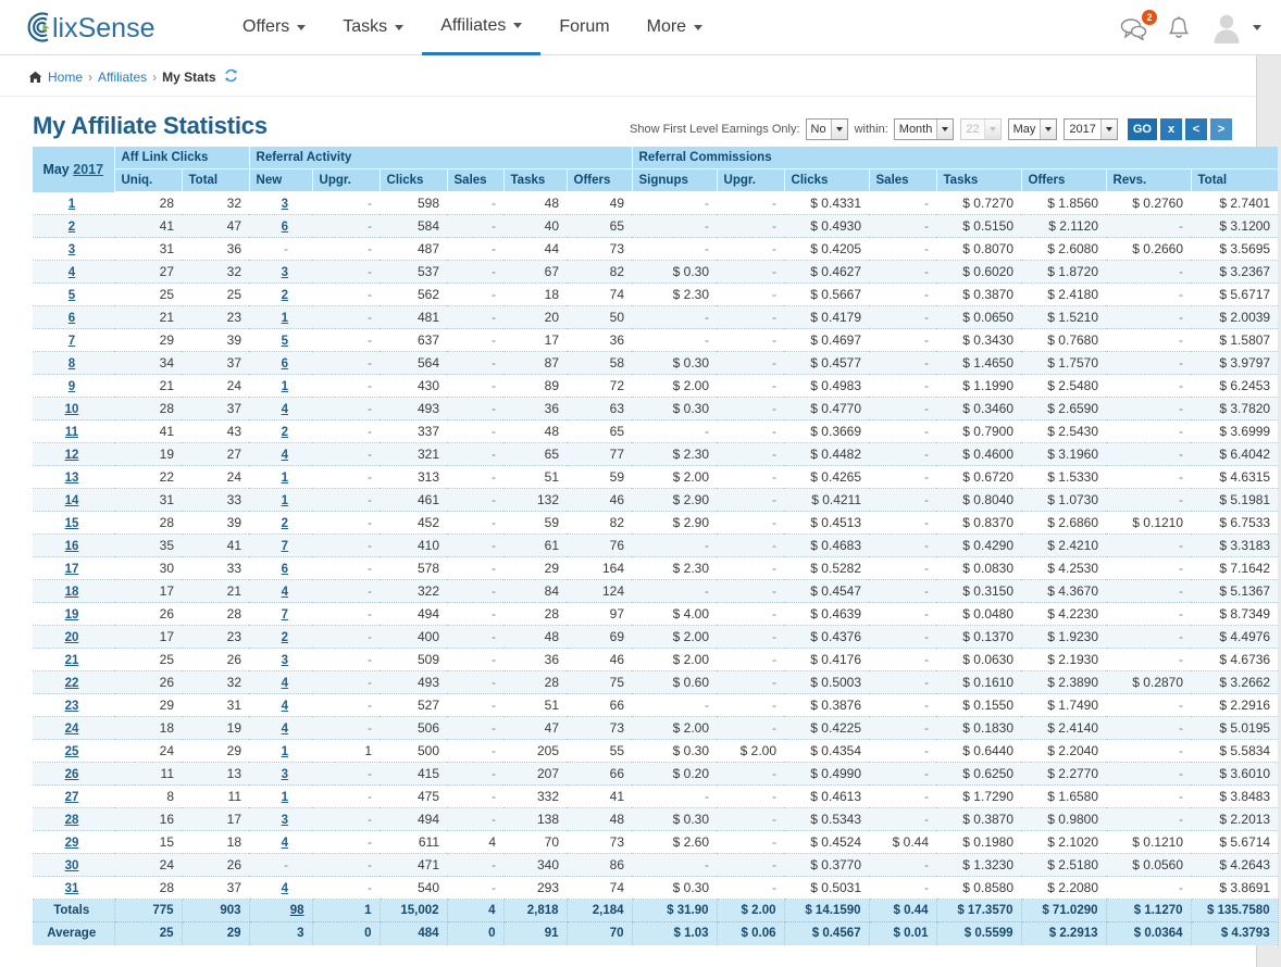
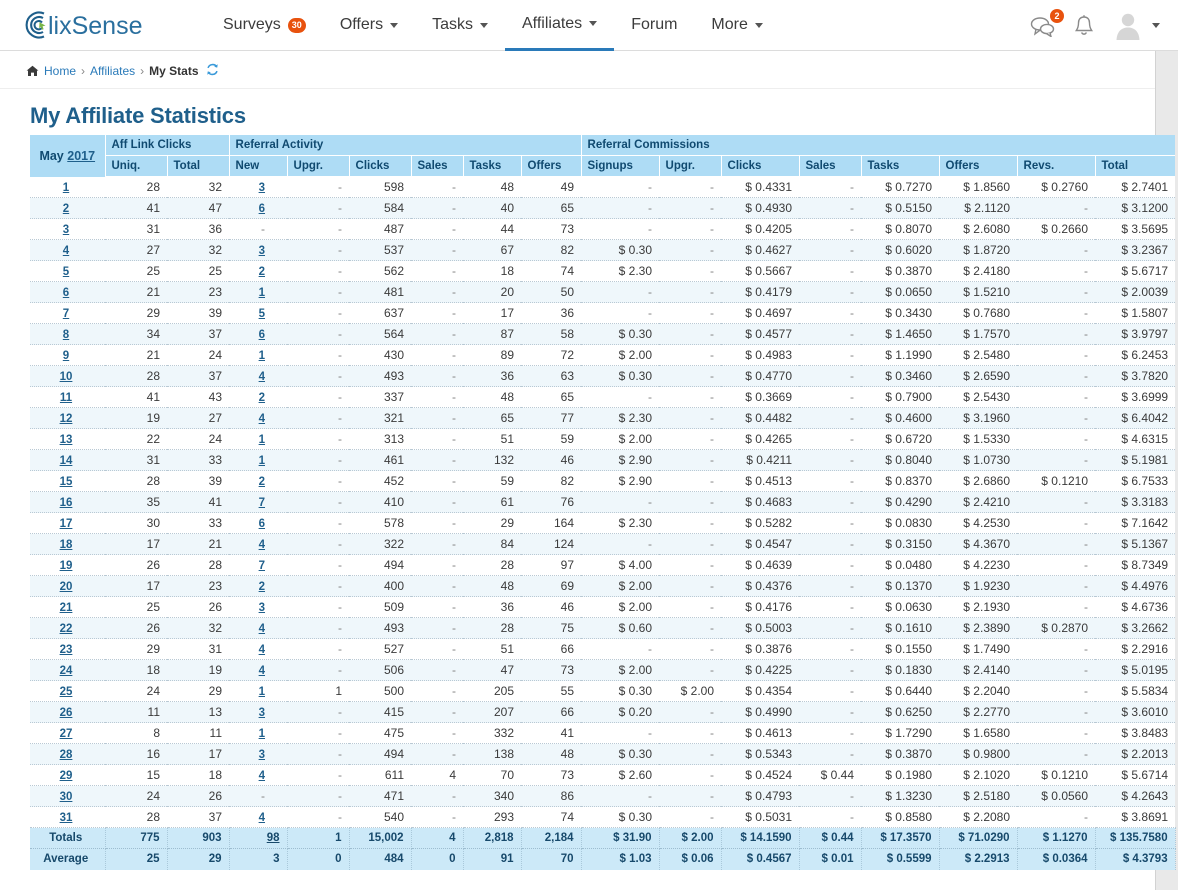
  lixSense
+ Surveys
+ 30
  Offers
  Tasks
  Affiliates
  Forum
  More
  2
  Home
  ›
  Affiliates
  ›
  My Stats
  My Affiliate Statistics
- Show First Level Earnings Only:
- No
- within:
- Month
- 22
- May
- 2017
- GO
- x
- <
- >
  May 2017	Aff Link Clicks	Referral Activity	Referral Commissions
  Uniq.	Total	New	Upgr.	Clicks	Sales	Tasks	Offers	Signups	Upgr.	Clicks	Sales	Tasks	Offers	Revs.	Total
  1	28	32	3	-	598	-	48	49	-	-	$ 0.4331	-	$ 0.7270	$ 1.8560	$ 0.2760	$ 2.7401
  2	41	47	6	-	584	-	40	65	-	-	$ 0.4930	-	$ 0.5150	$ 2.1120	-	$ 3.1200
  3	31	36	-	-	487	-	44	73	-	-	$ 0.4205	-	$ 0.8070	$ 2.6080	$ 0.2660	$ 3.5695
  4	27	32	3	-	537	-	67	82	$ 0.30	-	$ 0.4627	-	$ 0.6020	$ 1.8720	-	$ 3.2367
  5	25	25	2	-	562	-	18	74	$ 2.30	-	$ 0.5667	-	$ 0.3870	$ 2.4180	-	$ 5.6717
  6	21	23	1	-	481	-	20	50	-	-	$ 0.4179	-	$ 0.0650	$ 1.5210	-	$ 2.0039
  7	29	39	5	-	637	-	17	36	-	-	$ 0.4697	-	$ 0.3430	$ 0.7680	-	$ 1.5807
  8	34	37	6	-	564	-	87	58	$ 0.30	-	$ 0.4577	-	$ 1.4650	$ 1.7570	-	$ 3.9797
  9	21	24	1	-	430	-	89	72	$ 2.00	-	$ 0.4983	-	$ 1.1990	$ 2.5480	-	$ 6.2453
  10	28	37	4	-	493	-	36	63	$ 0.30	-	$ 0.4770	-	$ 0.3460	$ 2.6590	-	$ 3.7820
  11	41	43	2	-	337	-	48	65	-	-	$ 0.3669	-	$ 0.7900	$ 2.5430	-	$ 3.6999
  12	19	27	4	-	321	-	65	77	$ 2.30	-	$ 0.4482	-	$ 0.4600	$ 3.1960	-	$ 6.4042
  13	22	24	1	-	313	-	51	59	$ 2.00	-	$ 0.4265	-	$ 0.6720	$ 1.5330	-	$ 4.6315
  14	31	33	1	-	461	-	132	46	$ 2.90	-	$ 0.4211	-	$ 0.8040	$ 1.0730	-	$ 5.1981
  15	28	39	2	-	452	-	59	82	$ 2.90	-	$ 0.4513	-	$ 0.8370	$ 2.6860	$ 0.1210	$ 6.7533
  16	35	41	7	-	410	-	61	76	-	-	$ 0.4683	-	$ 0.4290	$ 2.4210	-	$ 3.3183
  17	30	33	6	-	578	-	29	164	$ 2.30	-	$ 0.5282	-	$ 0.0830	$ 4.2530	-	$ 7.1642
  18	17	21	4	-	322	-	84	124	-	-	$ 0.4547	-	$ 0.3150	$ 4.3670	-	$ 5.1367
  19	26	28	7	-	494	-	28	97	$ 4.00	-	$ 0.4639	-	$ 0.0480	$ 4.2230	-	$ 8.7349
  20	17	23	2	-	400	-	48	69	$ 2.00	-	$ 0.4376	-	$ 0.1370	$ 1.9230	-	$ 4.4976
  21	25	26	3	-	509	-	36	46	$ 2.00	-	$ 0.4176	-	$ 0.0630	$ 2.1930	-	$ 4.6736
  22	26	32	4	-	493	-	28	75	$ 0.60	-	$ 0.5003	-	$ 0.1610	$ 2.3890	$ 0.2870	$ 3.2662
  23	29	31	4	-	527	-	51	66	-	-	$ 0.3876	-	$ 0.1550	$ 1.7490	-	$ 2.2916
  24	18	19	4	-	506	-	47	73	$ 2.00	-	$ 0.4225	-	$ 0.1830	$ 2.4140	-	$ 5.0195
  25	24	29	1	1	500	-	205	55	$ 0.30	$ 2.00	$ 0.4354	-	$ 0.6440	$ 2.2040	-	$ 5.5834
  26	11	13	3	-	415	-	207	66	$ 0.20	-	$ 0.4990	-	$ 0.6250	$ 2.2770	-	$ 3.6010
  27	8	11	1	-	475	-	332	41	-	-	$ 0.4613	-	$ 1.7290	$ 1.6580	-	$ 3.8483
  28	16	17	3	-	494	-	138	48	$ 0.30	-	$ 0.5343	-	$ 0.3870	$ 0.9800	-	$ 2.2013
  29	15	18	4	-	611	4	70	73	$ 2.60	-	$ 0.4524	$ 0.44	$ 0.1980	$ 2.1020	$ 0.1210	$ 5.6714
- 30	24	26	-	-	471	-	340	86	-	-	$ 0.3770	-	$ 1.3230	$ 2.5180	$ 0.0560	$ 4.2643
+ 30	24	26	-	-	471	-	340	86	-	-	$ 0.4793	-	$ 1.3230	$ 2.5180	$ 0.0560	$ 4.2643
  31	28	37	4	-	540	-	293	74	$ 0.30	-	$ 0.5031	-	$ 0.8580	$ 2.2080	-	$ 3.8691
  Totals	775	903	98	1	15,002	4	2,818	2,184	$ 31.90	$ 2.00	$ 14.1590	$ 0.44	$ 17.3570	$ 71.0290	$ 1.1270	$ 135.7580
  Average	25	29	3	0	484	0	91	70	$ 1.03	$ 0.06	$ 0.4567	$ 0.01	$ 0.5599	$ 2.2913	$ 0.0364	$ 4.3793
